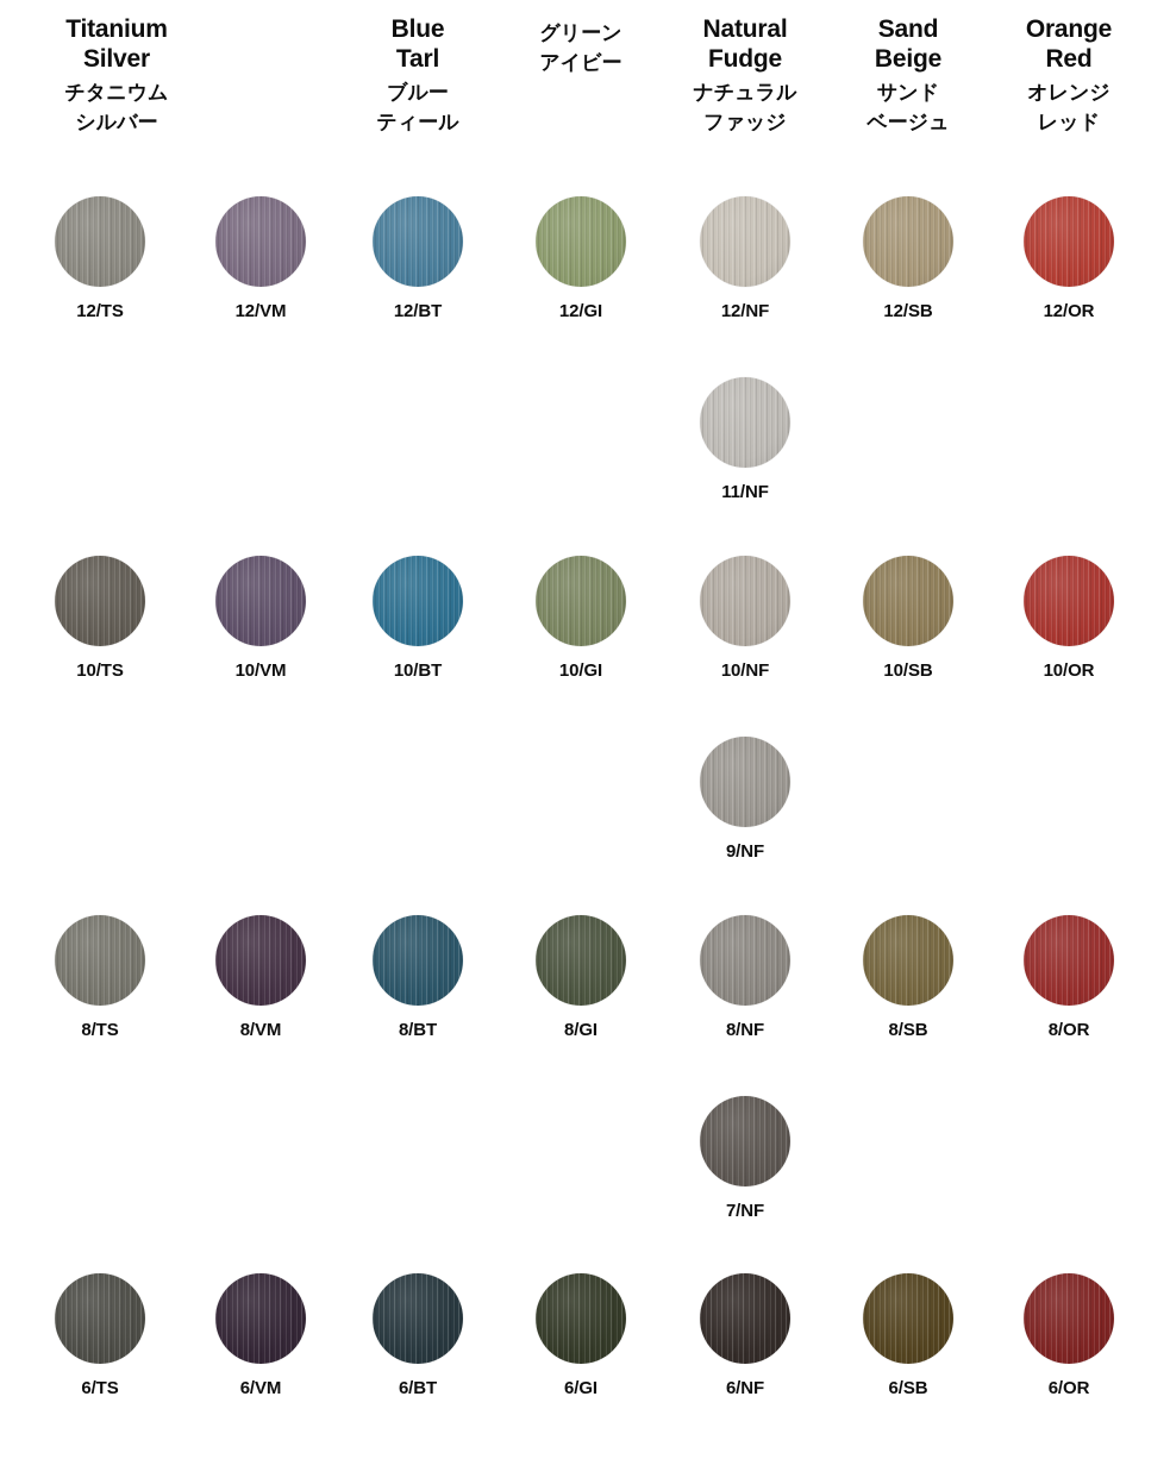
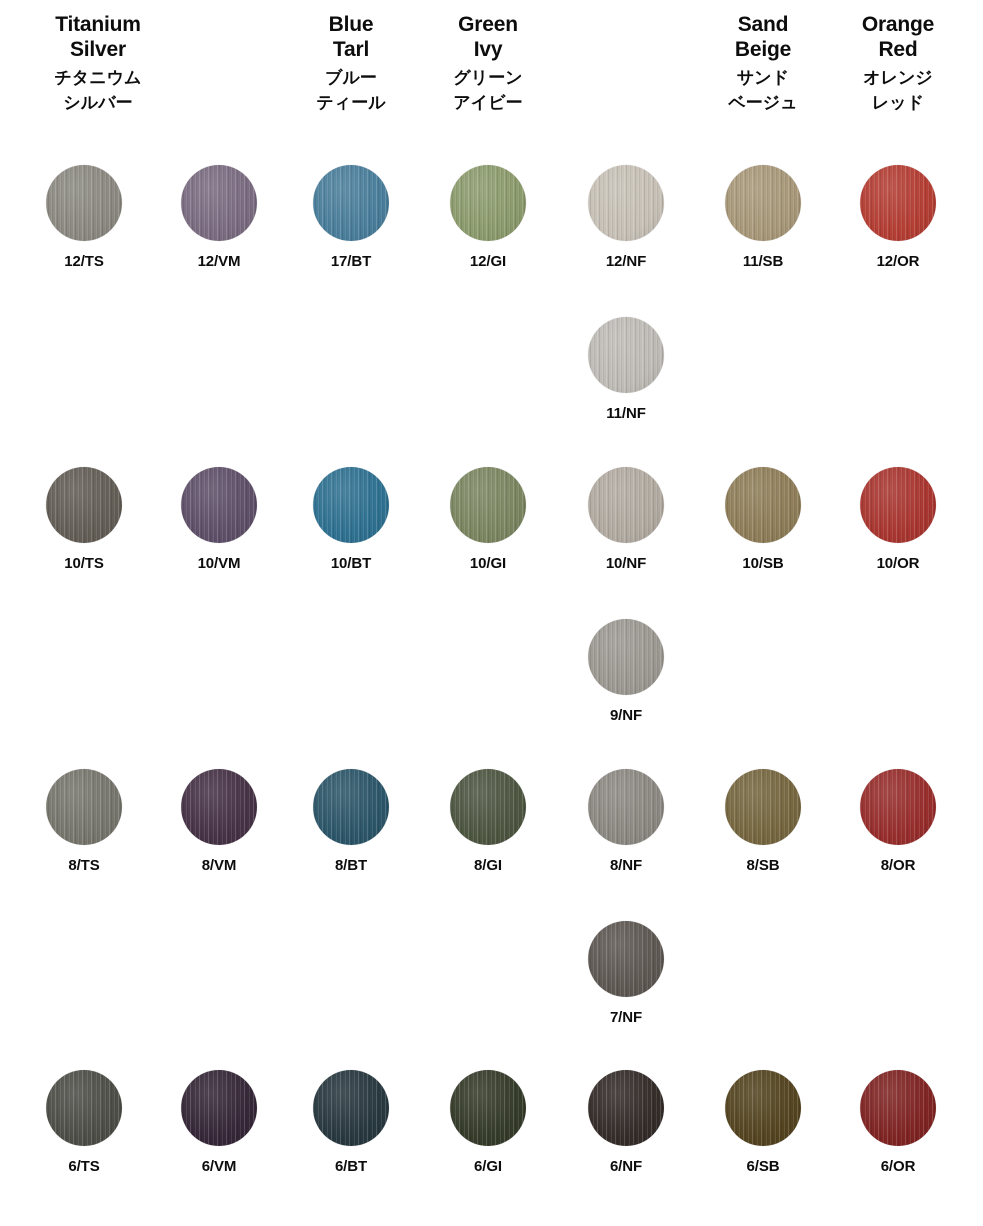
  Titanium
  Silver
  チタニウム
  シルバー
  Blue
  Tarl
  ブルー
  ティール
+ Green
+ Ivy
  グリーン
  アイビー
- Natural
- Fudge
- ナチュラル
- ファッジ
  Sand
  Beige
  サンド
  ベージュ
  Orange
  Red
  オレンジ
  レッド
  12/TS
  12/VM
- 12/BT
+ 17/BT
  12/GI
  12/NF
- 12/SB
+ 11/SB
  12/OR
  11/NF
  10/TS
  10/VM
  10/BT
  10/GI
  10/NF
  10/SB
  10/OR
  9/NF
  8/TS
  8/VM
  8/BT
  8/GI
  8/NF
  8/SB
  8/OR
  7/NF
  6/TS
  6/VM
  6/BT
  6/GI
  6/NF
  6/SB
  6/OR
